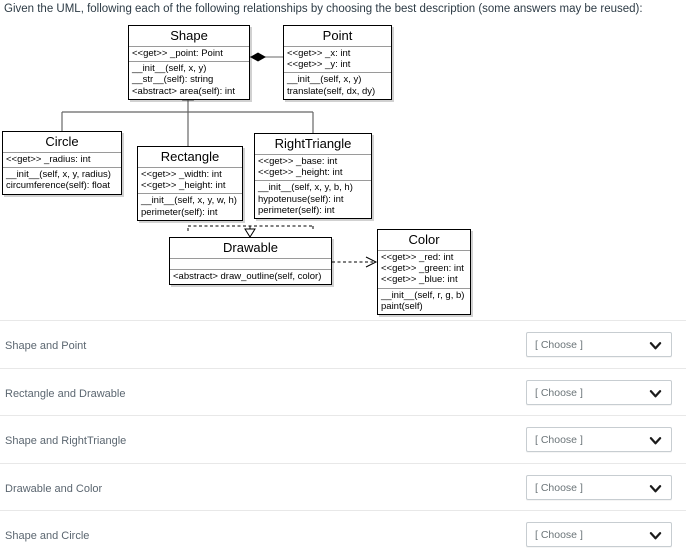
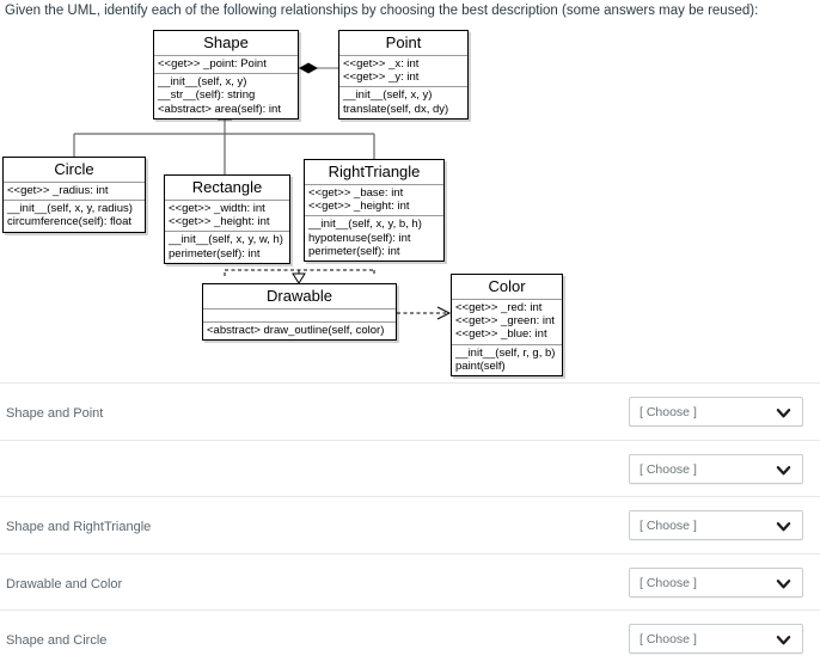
- Given the UML, following each of the following relationships by choosing the best description (some answers may be reused):
+ Given the UML, identify each of the following relationships by choosing the best description (some answers may be reused):
  Shape
  <<get>> _point: Point
  __init__(self, x, y)
  __str__(self): string
  <abstract> area(self): int
  Point
  <<get>> _x: int
  <<get>> _y: int
  __init__(self, x, y)
  translate(self, dx, dy)
  Circle
  <<get>> _radius: int
  __init__(self, x, y, radius)
  circumference(self): float
  Rectangle
  <<get>> _width: int
  <<get>> _height: int
  __init__(self, x, y, w, h)
  perimeter(self): int
  RightTriangle
  <<get>> _base: int
  <<get>> _height: int
  __init__(self, x, y, b, h)
  hypotenuse(self): int
  perimeter(self): int
  Drawable
  <abstract> draw_outline(self, color)
  Color
  <<get>> _red: int
  <<get>> _green: int
  <<get>> _blue: int
  __init__(self, r, g, b)
  paint(self)
  Shape and Point
  [ Choose ]
- Rectangle and Drawable
  [ Choose ]
  Shape and RightTriangle
  [ Choose ]
  Drawable and Color
  [ Choose ]
  Shape and Circle
  [ Choose ]
